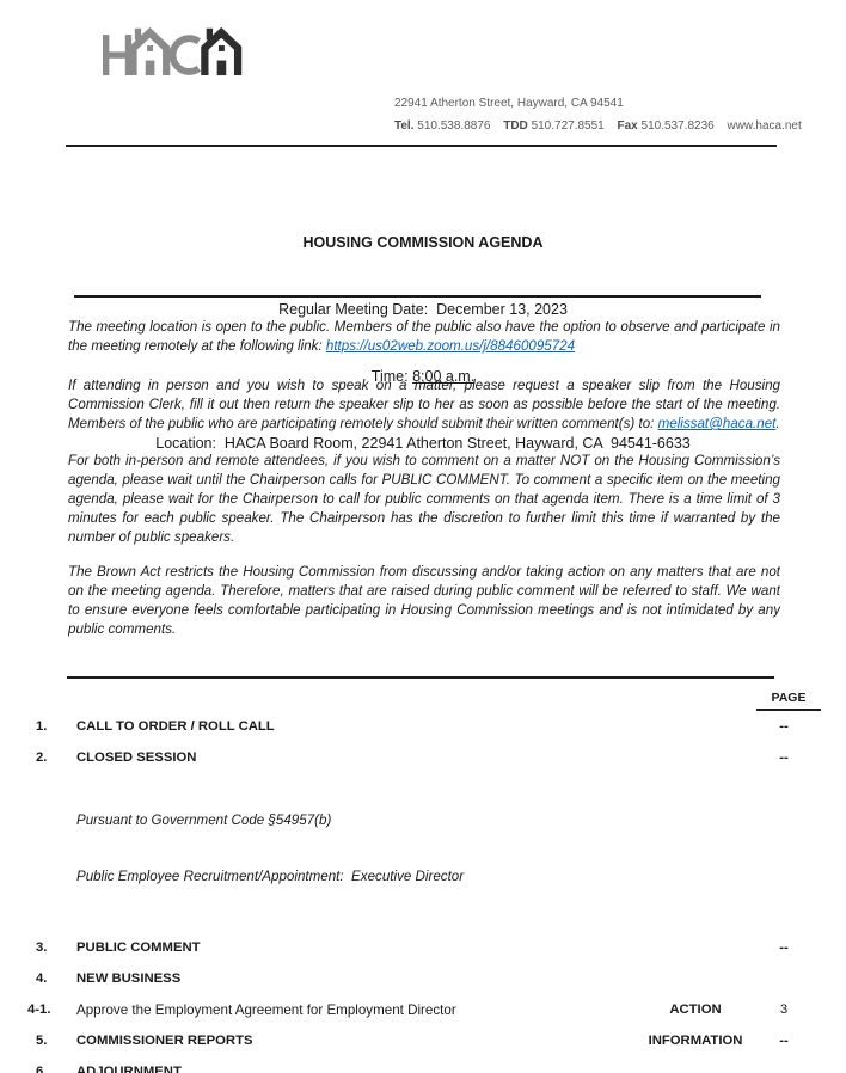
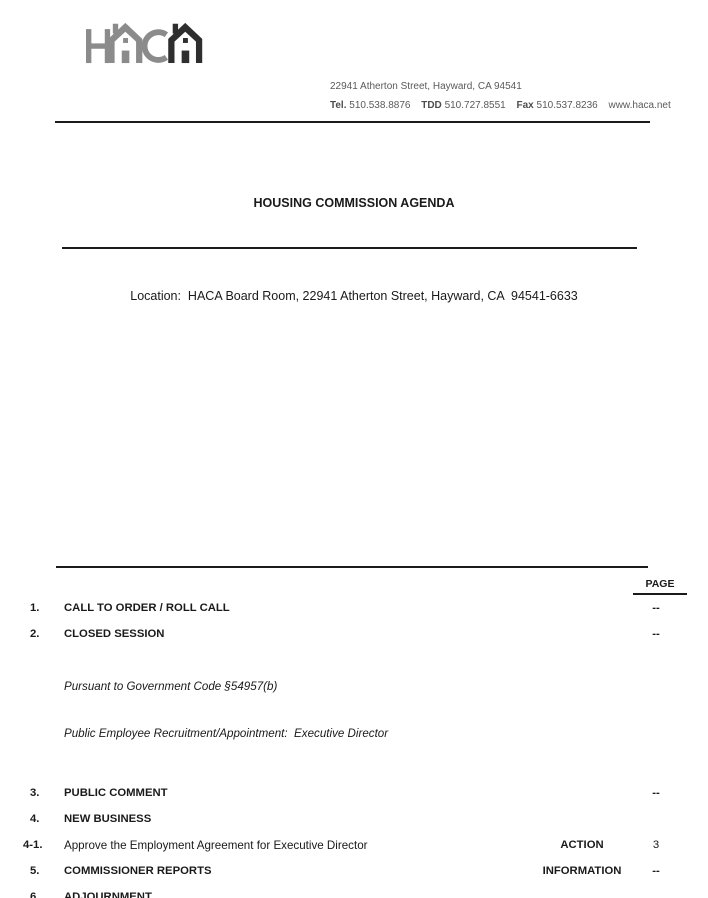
  22941 Atherton Street, Hayward, CA 94541
  Tel. 510.538.8876 TDD 510.727.8551 Fax 510.537.8236 www.haca.net
  HOUSING COMMISSION AGENDA
- Regular Meeting Date: December 13, 2023
- Time: 8:00 a.m.
  Location: HACA Board Room, 22941 Atherton Street, Hayward, CA 94541-6633
- The meeting location is open to the public. Members of the public also have the option to observe and participate in the meeting remotely at the following link: https://us02web.zoom.us/j/88460095724
- If attending in person and you wish to speak on a matter, please request a speaker slip from the Housing Commission Clerk, fill it out then return the speaker slip to her as soon as possible before the start of the meeting. Members of the public who are participating remotely should submit their written comment(s) to: melissat@haca.net.
- For both in-person and remote attendees, if you wish to comment on a matter NOT on the Housing Commission’s agenda, please wait until the Chairperson calls for PUBLIC COMMENT. To comment a specific item on the meeting agenda, please wait for the Chairperson to call for public comments on that agenda item. There is a time limit of 3 minutes for each public speaker. The Chairperson has the discretion to further limit this time if warranted by the number of public speakers.
- The Brown Act restricts the Housing Commission from discussing and/or taking action on any matters that are not on the meeting agenda. Therefore, matters that are raised during public comment will be referred to staff. We want to ensure everyone feels comfortable participating in Housing Commission meetings and is not intimidated by any public comments.
  PAGE
  1.
  CALL TO ORDER / ROLL CALL
  --
  2.
  CLOSED SESSION
  --
  Pursuant to Government Code §54957(b)
  Public Employee Recruitment/Appointment: Executive Director
  3.
  PUBLIC COMMENT
  --
  4.
  NEW BUSINESS
  4-1.
- Approve the Employment Agreement for Employment Director
+ Approve the Employment Agreement for Executive Director
  ACTION
  3
  5.
  COMMISSIONER REPORTS
  INFORMATION
  --
  6.
  ADJOURNMENT
